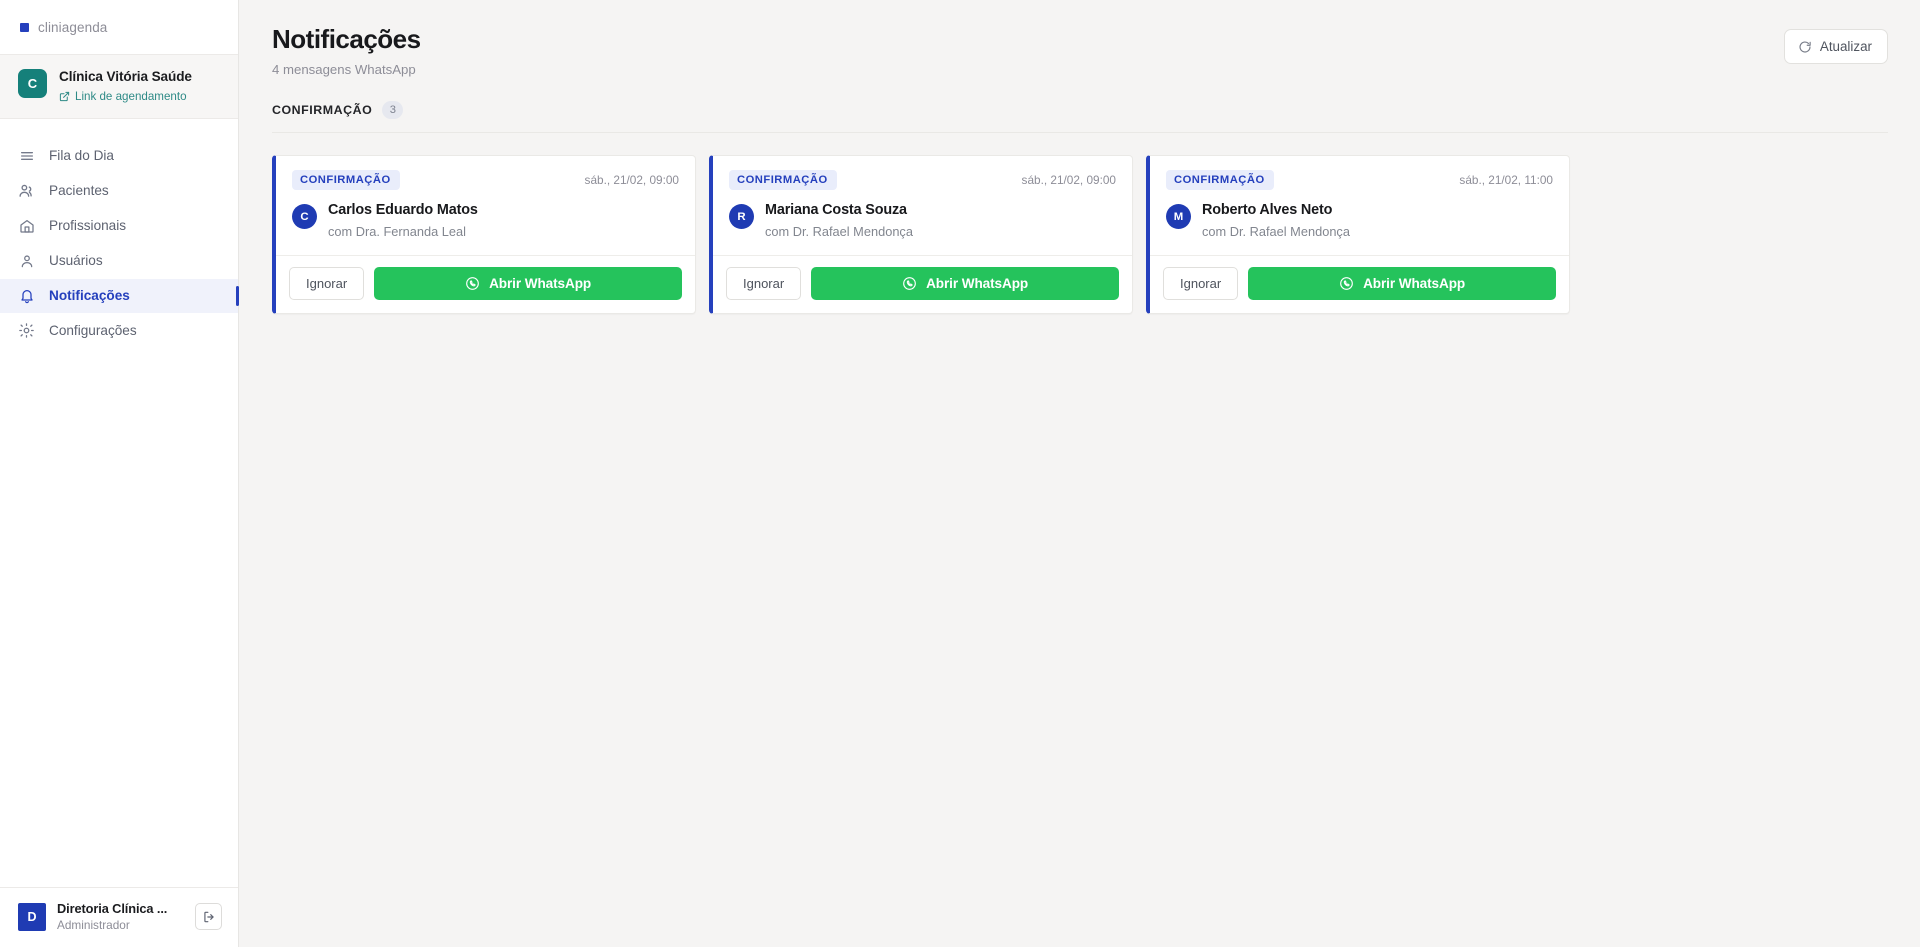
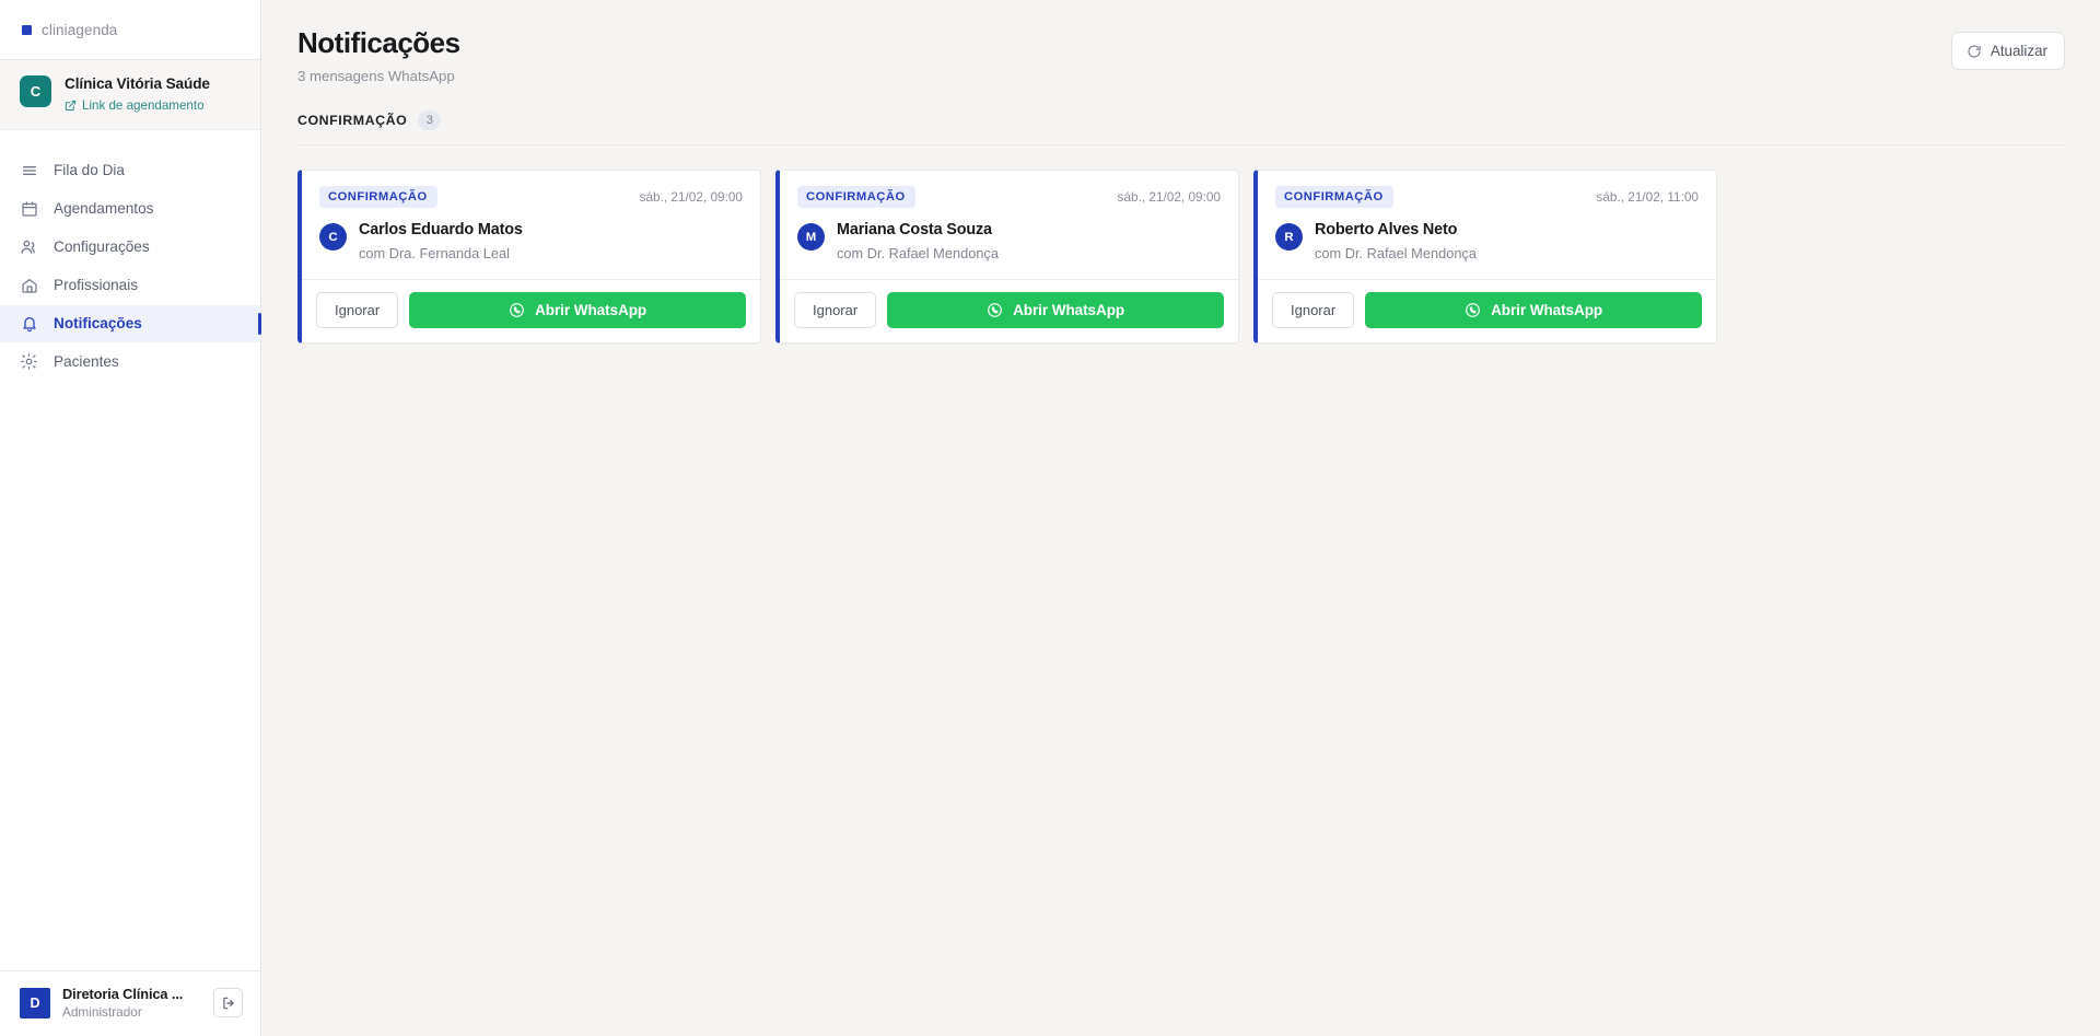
  cliniagenda
  C
  Clínica Vitória Saúde
  Link de agendamento
  Fila do Dia
+ Agendamentos
- Pacientes
+ Configurações
  Profissionais
- Usuários
  Notificações
- Configurações
+ Pacientes
  D
  Diretoria Clínica ...
  Administrador
  Notificações
- 4 mensagens WhatsApp
+ 3 mensagens WhatsApp
  Atualizar
  CONFIRMAÇÃO
  3
  CONFIRMAÇÃO
  sáb., 21/02, 09:00
  C
  Carlos Eduardo Matos
  com Dra. Fernanda Leal
  Ignorar
  Abrir WhatsApp
  CONFIRMAÇÃO
  sáb., 21/02, 09:00
- R
+ M
  Mariana Costa Souza
  com Dr. Rafael Mendonça
  Ignorar
  Abrir WhatsApp
  CONFIRMAÇÃO
  sáb., 21/02, 11:00
- M
+ R
  Roberto Alves Neto
  com Dr. Rafael Mendonça
  Ignorar
  Abrir WhatsApp
